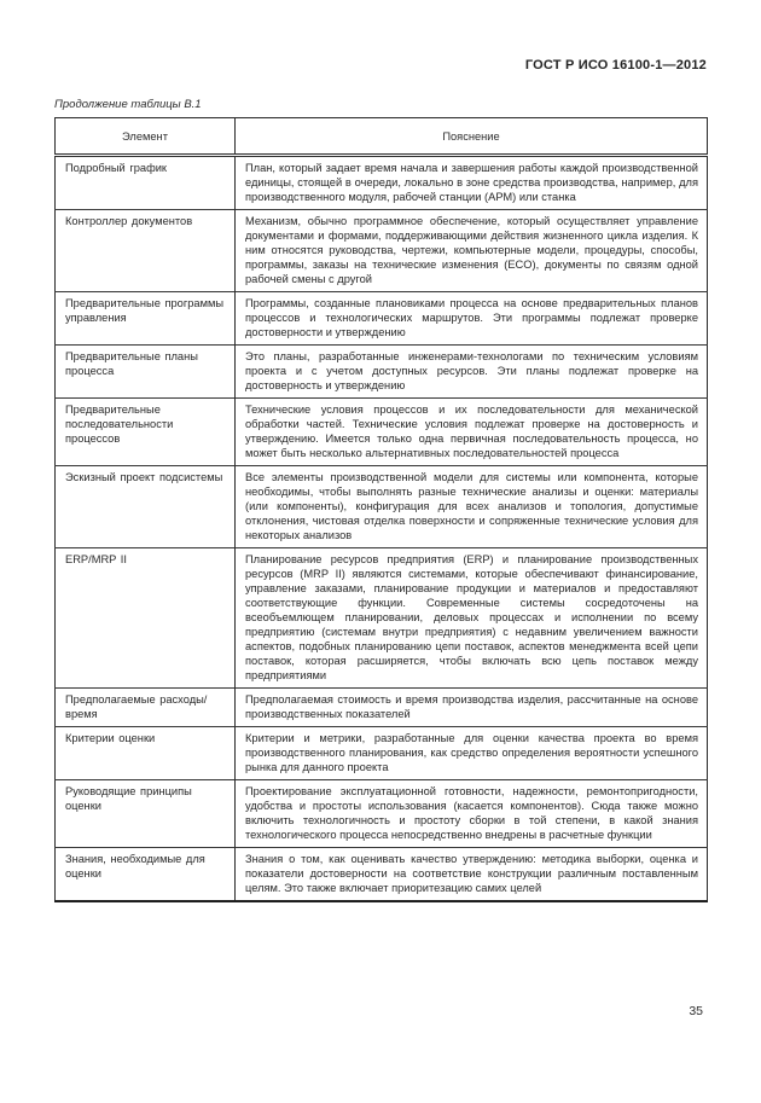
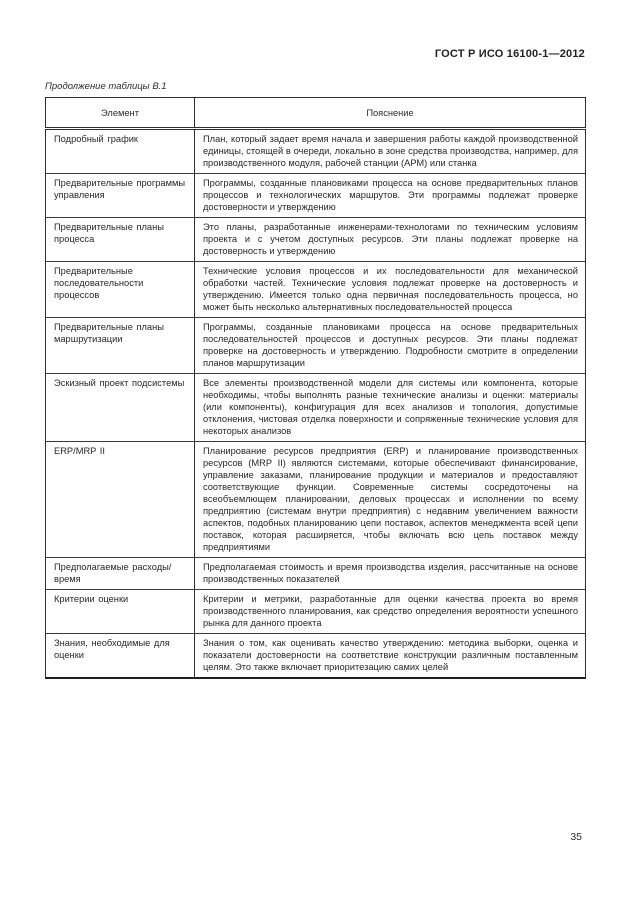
  ГОСТ Р ИСО 16100-1—2012
  Продолжение таблицы В.1
  Элемент	Пояснение
  Подробный график	План, который задает время начала и завершения работы каждой производственной единицы, стоящей в очереди, локально в зоне средства производства, например, для производственного модуля, рабочей станции (АРМ) или станка
- Контроллер документов	Механизм, обычно программное обеспечение, который осуществляет управление документами и формами, поддерживающими действия жизненного цикла изделия. К ним относятся руководства, чертежи, компьютерные модели, процедуры, способы, программы, заказы на технические изменения (ECO), документы по связям одной рабочей смены с другой
  Предварительные программы управления	Программы, созданные плановиками процесса на основе предварительных планов процессов и технологических маршрутов. Эти программы подлежат проверке достоверности и утверждению
  Предварительные планы процесса	Это планы, разработанные инженерами-технологами по техническим условиям проекта и с учетом доступных ресурсов. Эти планы подлежат проверке на достоверность и утверждению
  Предварительные последовательности процессов	Технические условия процессов и их последовательности для механической обработки частей. Технические условия подлежат проверке на достоверность и утверждению. Имеется только одна первичная последовательность процесса, но может быть несколько альтернативных последовательностей процесса
+ Предварительные планы маршрутизации	Программы, созданные плановиками процесса на основе предварительных последовательностей процессов и доступных ресурсов. Эти планы подлежат проверке на достоверность и утверждению. Подробности смотрите в определении планов маршрутизации
  Эскизный проект подсистемы	Все элементы производственной модели для системы или компонента, которые необходимы, чтобы выполнять разные технические анализы и оценки: материалы (или компоненты), конфигурация для всех анализов и топология, допустимые отклонения, чистовая отделка поверхности и сопряженные технические условия для некоторых анализов
  ERP/MRP II	Планирование ресурсов предприятия (ERP) и планирование производственных ресурсов (MRP II) являются системами, которые обеспечивают финансирование, управление заказами, планирование продукции и материалов и предоставляют соответствующие функции. Современные системы сосредоточены на всеобъемлющем планировании, деловых процессах и исполнении по всему предприятию (системам внутри предприятия) с недавним увеличением важности аспектов, подобных планированию цепи поставок, аспектов менеджмента всей цепи поставок, которая расширяется, чтобы включать всю цепь поставок между предприятиями
  Предполагаемые расходы/время	Предполагаемая стоимость и время производства изделия, рассчитанные на основе производственных показателей
  Критерии оценки	Критерии и метрики, разработанные для оценки качества проекта во время производственного планирования, как средство определения вероятности успешного рынка для данного проекта
- Руководящие принципы оценки	Проектирование эксплуатационной готовности, надежности, ремонтопригодности, удобства и простоты использования (касается компонентов). Сюда также можно включить технологичность и простоту сборки в той степени, в какой знания технологического процесса непосредственно внедрены в расчетные функции
  Знания, необходимые для оценки	Знания о том, как оценивать качество утверждению: методика выборки, оценка и показатели достоверности на соответствие конструкции различным поставленным целям. Это также включает приоритезацию самих целей
  35
